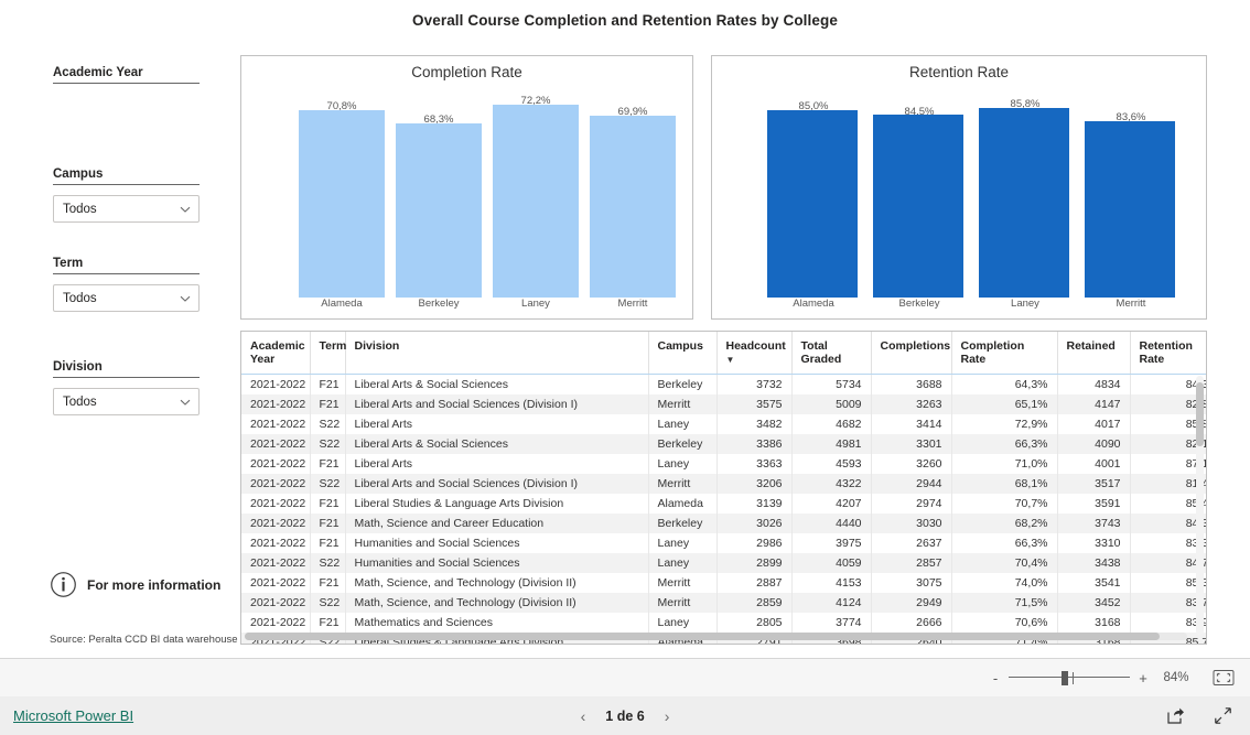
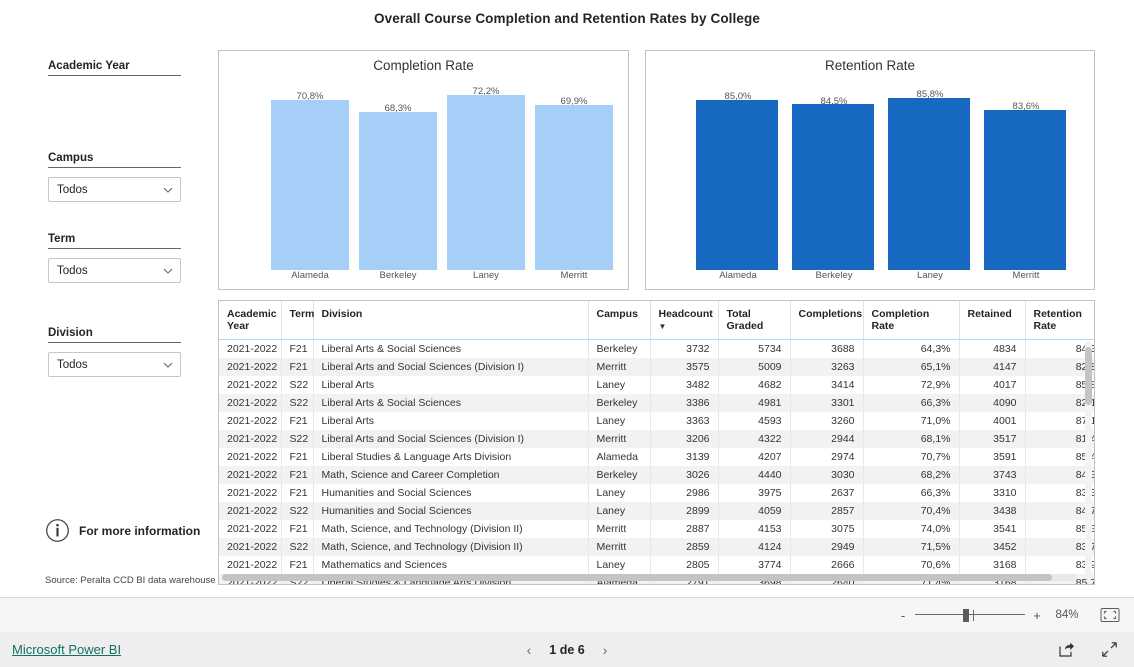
  Overall Course Completion and Retention Rates by College
  Academic Year
  Campus
  Todos
  Term
  Todos
  Division
  Todos
  For more information
  Source: Peralta CCD BI data warehouse
  Completion Rate
  70,8%
  Alameda
  68,3%
  Berkeley
  72,2%
  Laney
  69,9%
  Merritt
  Retention Rate
  85,0%
  Alameda
  84,5%
  Berkeley
  85,8%
  Laney
  83,6%
  Merritt
  Academic Year	Term	Division	Campus	Headcount ▼	Total Graded	Completions	Completion Rate	Retained	Retention Rate
  2021-2022	F21	Liberal Arts & Social Sciences	Berkeley	3732	5734	3688	64,3%	4834	83
  2021-2022	F21	Liberal Arts and Social Sciences (Division I)	Merritt	3575	5009	3263	65,1%	4147	88
  2021-2022	S22	Liberal Arts	Laney	3482	4682	3414	72,9%	4017	88
  2021-2022	S22	Liberal Arts & Social Sciences	Berkeley	3386	4981	3301	66,3%	4090	81
  2021-2022	F21	Liberal Arts	Laney	3363	4593	3260	71,0%	4001	81
  2021-2022	S22	Liberal Arts and Social Sciences (Division I)	Merritt	3206	4322	2944	68,1%	3517	84
  2021-2022	F21	Liberal Studies & Language Arts Division	Alameda	3139	4207	2974	70,7%	3591	84
- 2021-2022	F21	Math, Science and Career Education	Berkeley	3026	4440	3030	68,2%	3743	83
+ 2021-2022	F21	Math, Science and Career Completion	Berkeley	3026	4440	3030	68,2%	3743	83
  2021-2022	F21	Humanities and Social Sciences	Laney	2986	3975	2637	66,3%	3310	83
  2021-2022	S22	Humanities and Social Sciences	Laney	2899	4059	2857	70,4%	3438	87
  2021-2022	F21	Math, Science, and Technology (Division II)	Merritt	2887	4153	3075	74,0%	3541	83
  2021-2022	S22	Math, Science, and Technology (Division II)	Merritt	2859	4124	2949	71,5%	3452	87
  2021-2022	F21	Mathematics and Sciences	Laney	2805	3774	2666	70,6%	3168	89
  2021-2022	S22	Liberal Studies & Language Arts Division	Alameda	2791	3698	2640	71,4%	3168	85,7
  -
  +
  84%
  Microsoft Power BI
  ‹
  1 de 6
  ›
